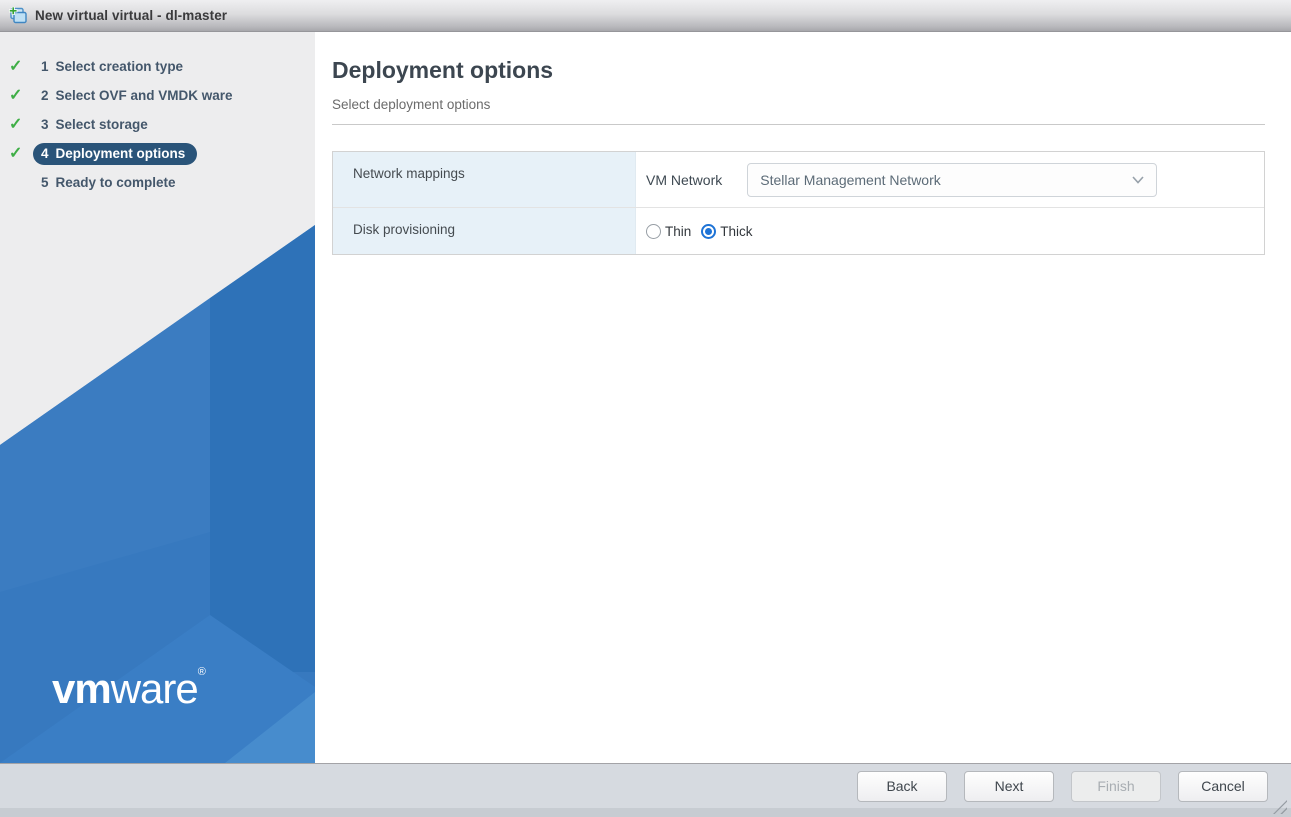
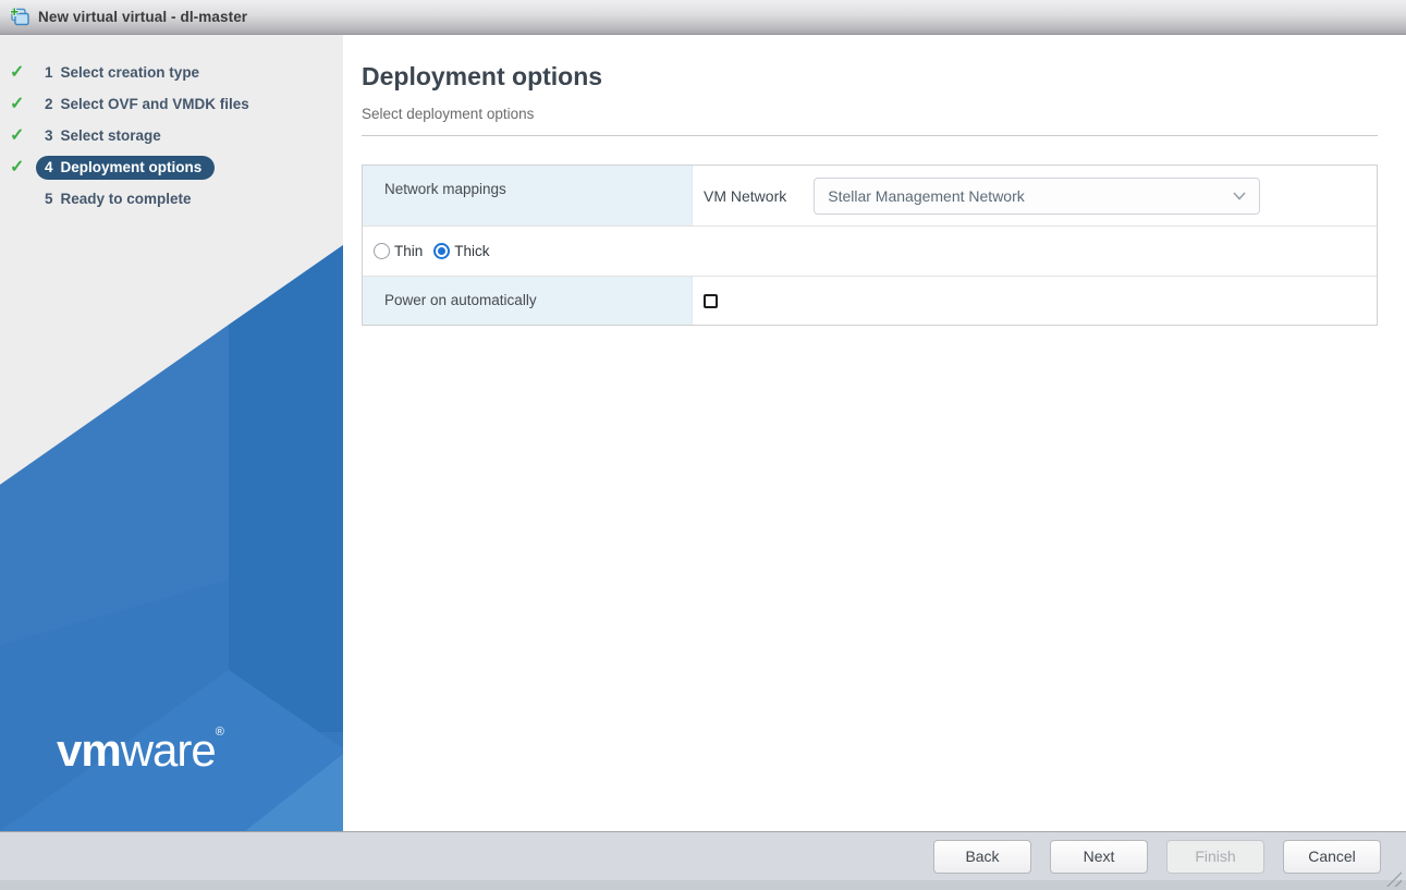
  New virtual virtual - dl-master
  ✓
  1
  Select creation type
  ✓
  2
- Select OVF and VMDK ware
+ Select OVF and VMDK files
  ✓
  3
  Select storage
  ✓
  4
  Deployment options
  5
  Ready to complete
  vmware®
  Deployment options
  Select deployment options
  Network mappings
  VM Network
  Stellar Management Network
- Disk provisioning
  Thin
  Thick
+ Power on automatically
  Back
  Next
  Finish
  Cancel
